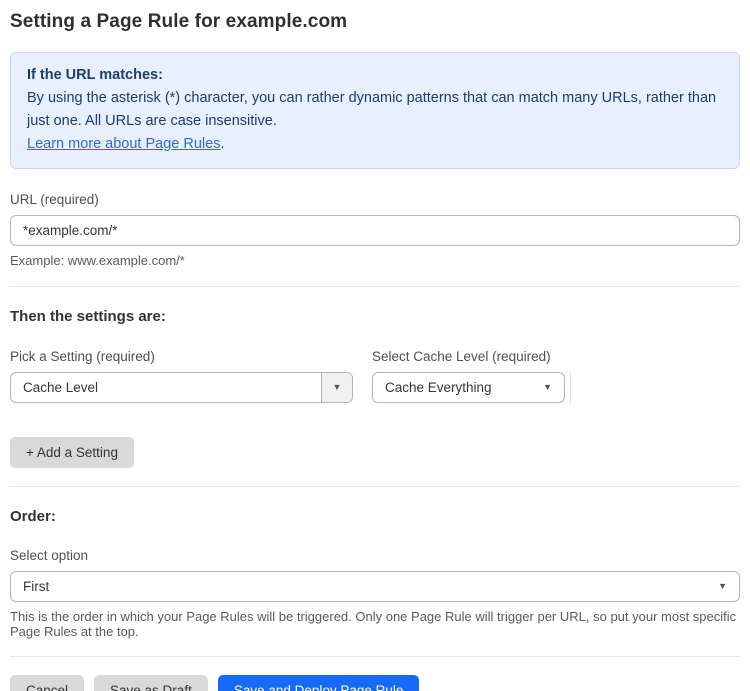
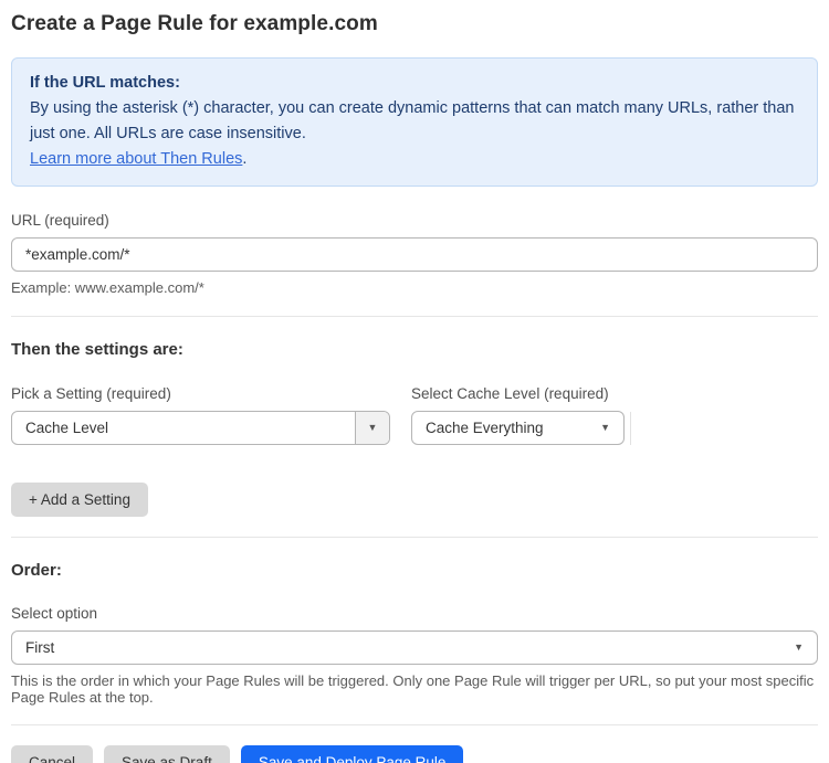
- Setting a Page Rule for example.com
+ Create a Page Rule for example.com
  If the URL matches:
- By using the asterisk (*) character, you can rather dynamic patterns that can match many URLs, rather than just one. All URLs are case insensitive.
+ By using the asterisk (*) character, you can create dynamic patterns that can match many URLs, rather than just one. All URLs are case insensitive.
- Learn more about Page Rules.
+ Learn more about Then Rules.
  URL (required)
  *example.com/*
  Example: www.example.com/*
  Then the settings are:
  Pick a Setting (required)
  Select Cache Level (required)
  Cache Level
  ▼
  Cache Everything
  ▼
  + Add a Setting
  Order:
  Select option
  First
  ▼
  This is the order in which your Page Rules will be triggered. Only one Page Rule will trigger per URL, so put your most specific Page Rules at the top.
